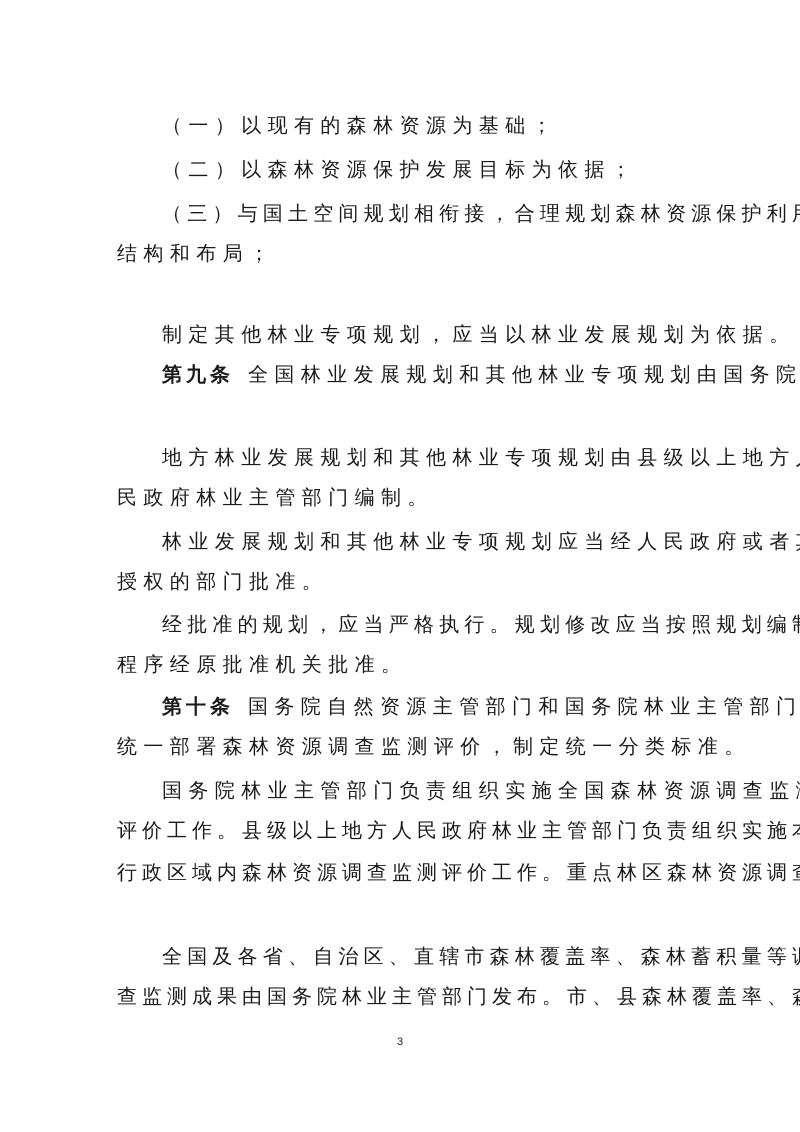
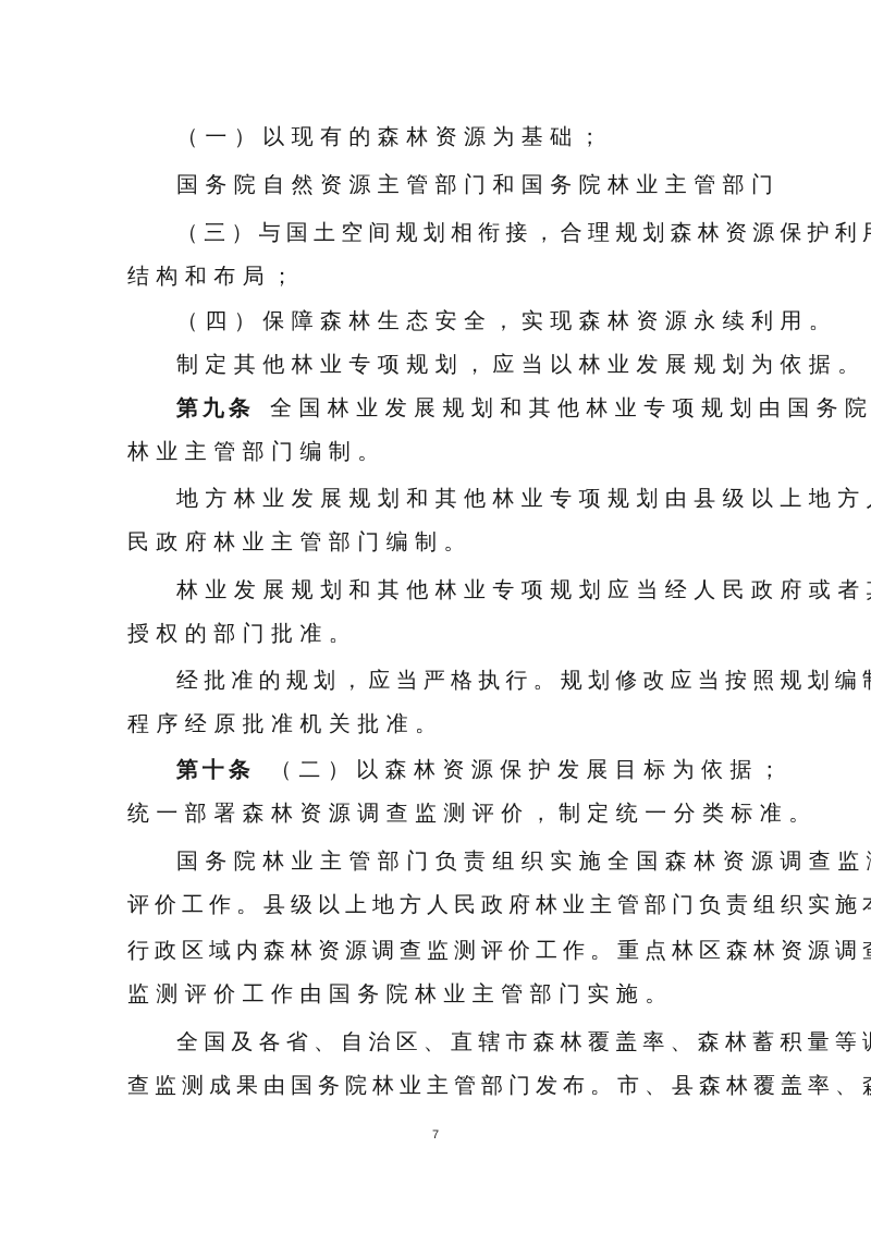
  （一）以现有的森林资源为基础；
- （二）以森林资源保护发展目标为依据；
+ 国务院自然资源主管部门和国务院林业主管部门
  （三）与国土空间规划相衔接，合理规划森林资源保护利
  结构和布局；
+ （四）保障森林生态安全，实现森林资源永续利用。
  制定其他林业专项规划，应当以林业发展规划为依据。
  第九条 全国林业发展规划和其他林业专项规划由国务院
+ 林业主管部门编制。
  地方林业发展规划和其他林业专项规划由县级以上地方
  民政府林业主管部门编制。
  林业发展规划和其他林业专项规划应当经人民政府或者
  授权的部门批准。
  经批准的规划，应当严格执行。规划修改应当按照规划编
  程序经原批准机关批准。
- 第十条 国务院自然资源主管部门和国务院林业主管部门
+ 第十条 （二）以森林资源保护发展目标为依据；
  统一部署森林资源调查监测评价，制定统一分类标准。
  国务院林业主管部门负责组织实施全国森林资源调查监
  评价工作。县级以上地方人民政府林业主管部门负责组织实施
  行政区域内森林资源调查监测评价工作。重点林区森林资源调
+ 监测评价工作由国务院林业主管部门实施。
  全国及各省、自治区、直辖市森林覆盖率、森林蓄积量等
  查监测成果由国务院林业主管部门发布。市、县森林覆盖率、
- 3
+ 7
